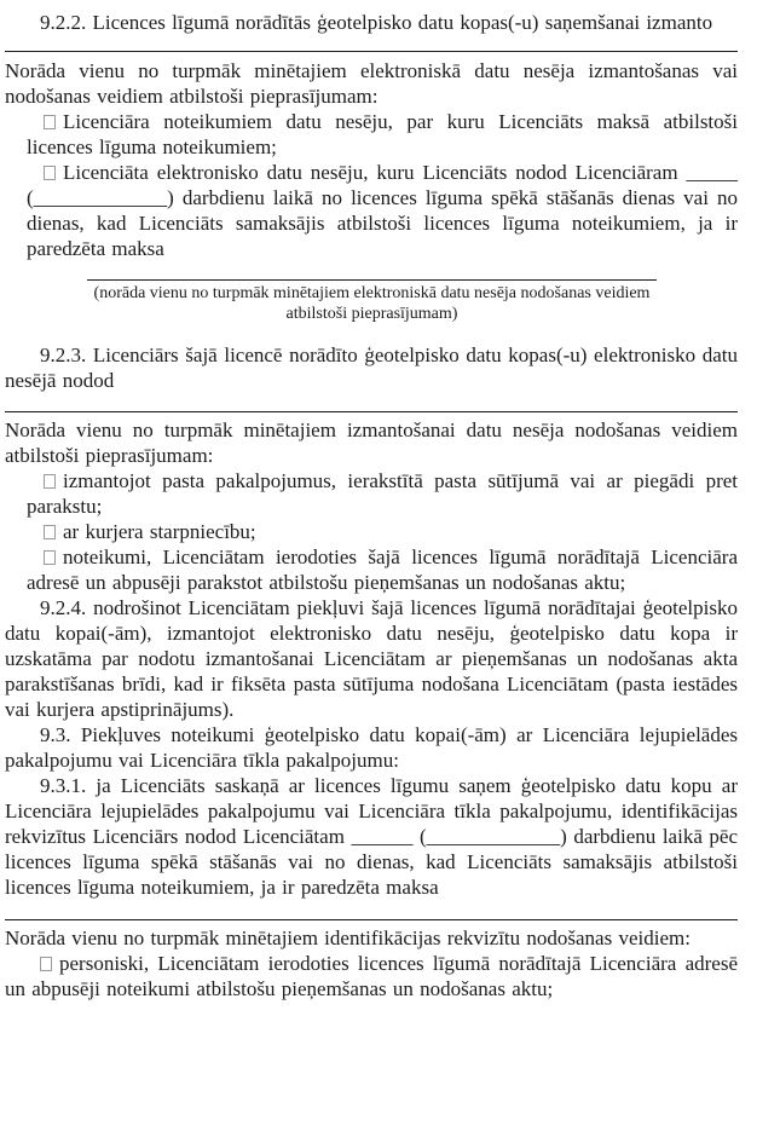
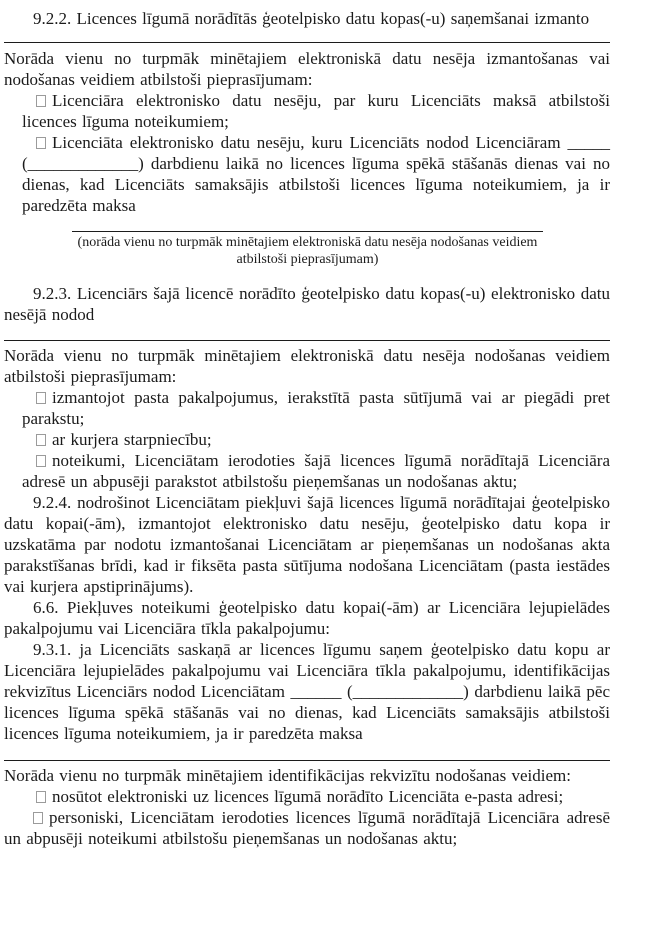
  9.2.2. Licences līgumā norādītās ģeotelpisko datu kopas(-u) saņemšanai izmanto
  Norāda vienu no turpmāk minētajiem elektroniskā datu nesēja izmantošanas vai nodošanas veidiem atbilstoši pieprasījumam:
- Licenciāra noteikumiem datu nesēju, par kuru Licenciāts maksā atbilstoši licences līguma noteikumiem;
+ Licenciāra elektronisko datu nesēju, par kuru Licenciāts maksā atbilstoši licences līguma noteikumiem;
  Licenciāta elektronisko datu nesēju, kuru Licenciāts nodod Licenciāram _____ (_____________) darbdienu laikā no licences līguma spēkā stāšanās dienas vai no dienas, kad Licenciāts samaksājis atbilstoši licences līguma noteikumiem, ja ir paredzēta maksa
  (norāda vienu no turpmāk minētajiem elektroniskā datu nesēja nodošanas veidiem atbilstoši pieprasījumam)
  9.2.3. Licenciārs šajā licencē norādīto ģeotelpisko datu kopas(-u) elektronisko datu nesējā nodod
- Norāda vienu no turpmāk minētajiem izmantošanai datu nesēja nodošanas veidiem atbilstoši pieprasījumam:
+ Norāda vienu no turpmāk minētajiem elektroniskā datu nesēja nodošanas veidiem atbilstoši pieprasījumam:
  izmantojot pasta pakalpojumus, ierakstītā pasta sūtījumā vai ar piegādi pret parakstu;
  ar kurjera starpniecību;
  noteikumi, Licenciātam ierodoties šajā licences līgumā norādītajā Licenciāra adresē un abpusēji parakstot atbilstošu pieņemšanas un nodošanas aktu;
  9.2.4. nodrošinot Licenciātam piekļuvi šajā licences līgumā norādītajai ģeotelpisko datu kopai(-ām), izmantojot elektronisko datu nesēju, ģeotelpisko datu kopa ir uzskatāma par nodotu izmantošanai Licenciātam ar pieņemšanas un nodošanas akta parakstīšanas brīdi, kad ir fiksēta pasta sūtījuma nodošana Licenciātam (pasta iestādes vai kurjera apstiprinājums).
- 9.3. Piekļuves noteikumi ģeotelpisko datu kopai(-ām) ar Licenciāra lejupielādes pakalpojumu vai Licenciāra tīkla pakalpojumu:
+ 6.6. Piekļuves noteikumi ģeotelpisko datu kopai(-ām) ar Licenciāra lejupielādes pakalpojumu vai Licenciāra tīkla pakalpojumu:
  9.3.1. ja Licenciāts saskaņā ar licences līgumu saņem ģeotelpisko datu kopu ar Licenciāra lejupielādes pakalpojumu vai Licenciāra tīkla pakalpojumu, identifikācijas rekvizītus Licenciārs nodod Licenciātam ______ (_____________) darbdienu laikā pēc licences līguma spēkā stāšanās vai no dienas, kad Licenciāts samaksājis atbilstoši licences līguma noteikumiem, ja ir paredzēta maksa
  Norāda vienu no turpmāk minētajiem identifikācijas rekvizītu nodošanas veidiem:
+ nosūtot elektroniski uz licences līgumā norādīto Licenciāta e-pasta adresi;
  personiski, Licenciātam ierodoties licences līgumā norādītajā Licenciāra adresē un abpusēji noteikumi atbilstošu pieņemšanas un nodošanas aktu;
